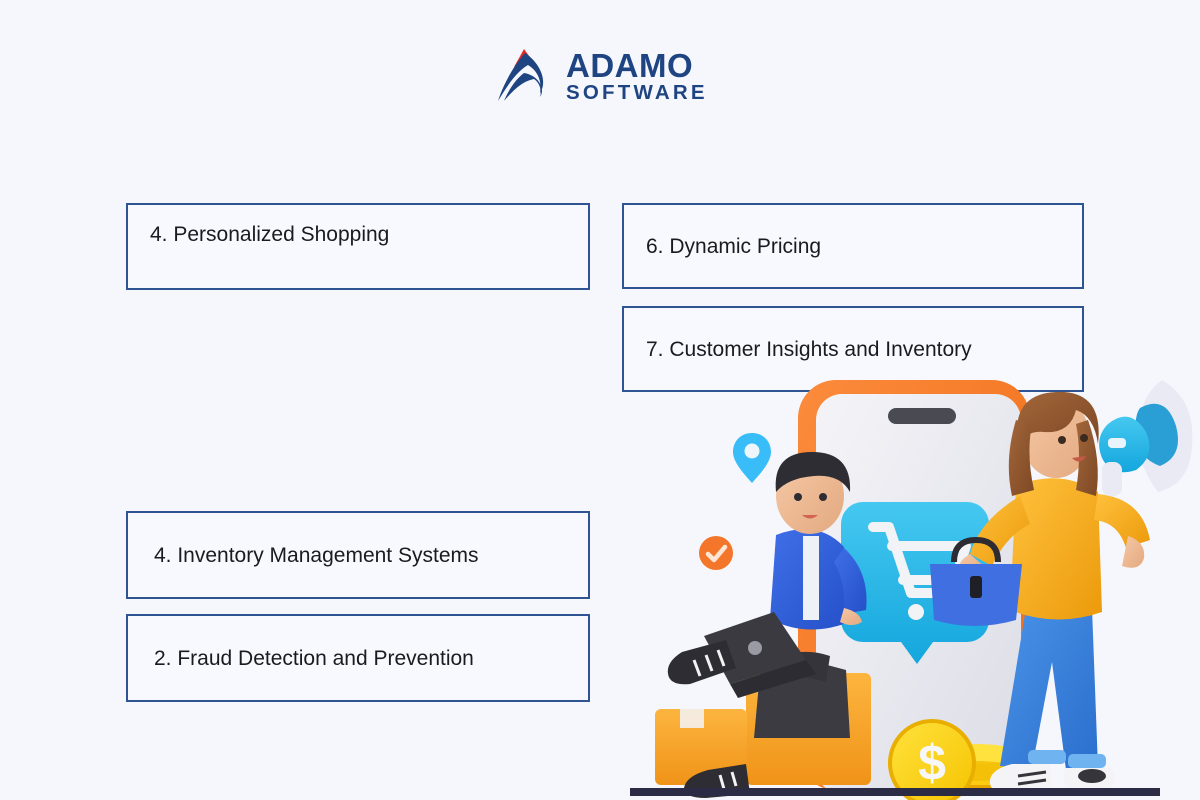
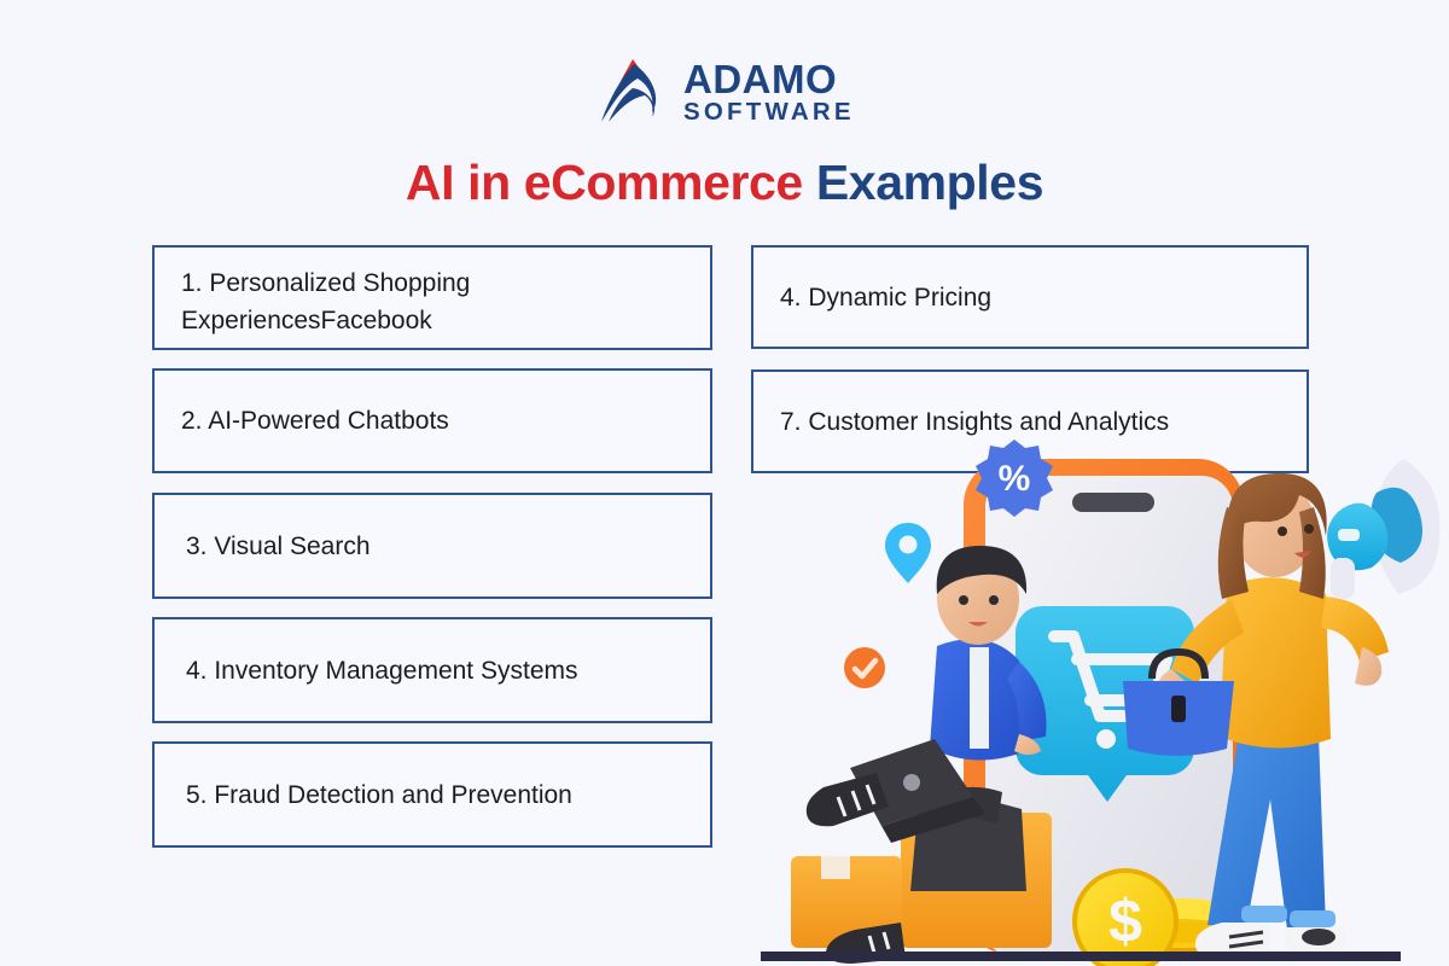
  ADAMO
  SOFTWARE
+ AI in eCommerce Examples
- 4. Personalized Shopping
+ 1. Personalized Shopping
+ ExperiencesFacebook
+ 2. AI-Powered Chatbots
+ 3. Visual Search
  4. Inventory Management Systems
- 2. Fraud Detection and Prevention
+ 5. Fraud Detection and Prevention
- 6. Dynamic Pricing
+ 4. Dynamic Pricing
- 7. Customer Insights and Inventory
+ 7. Customer Insights and Analytics
+ %
  $
